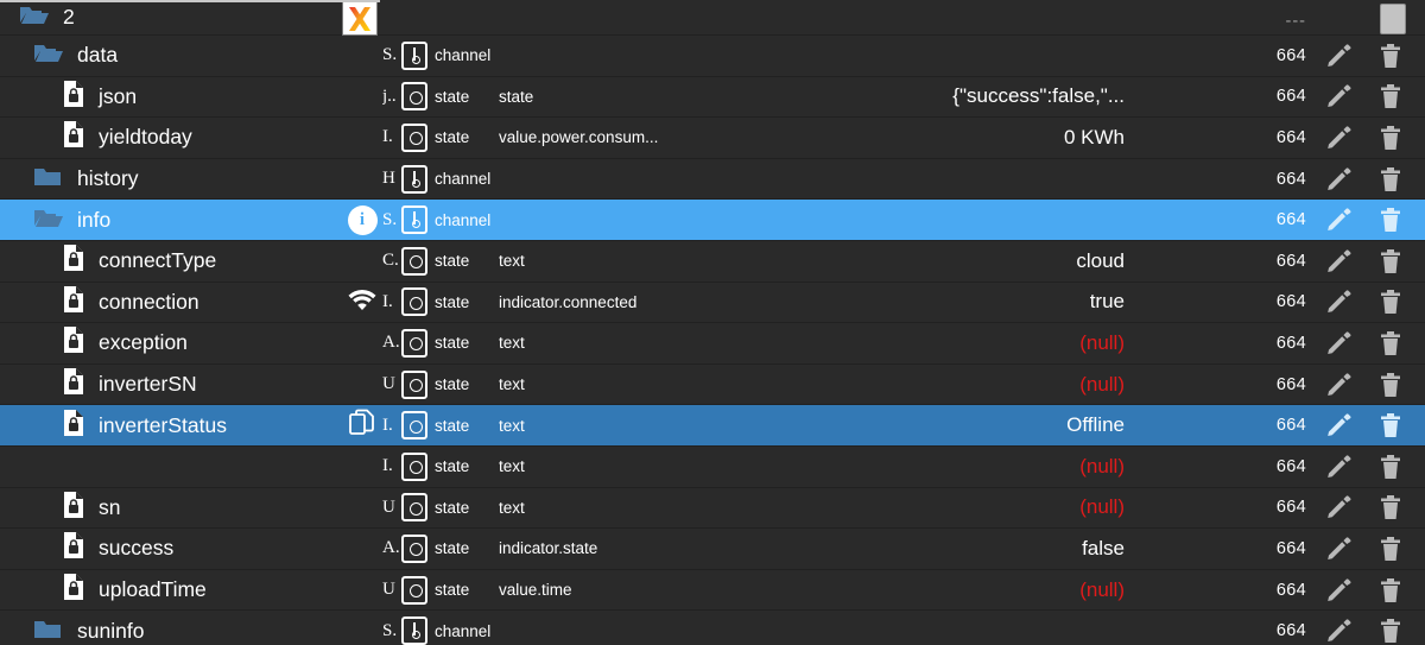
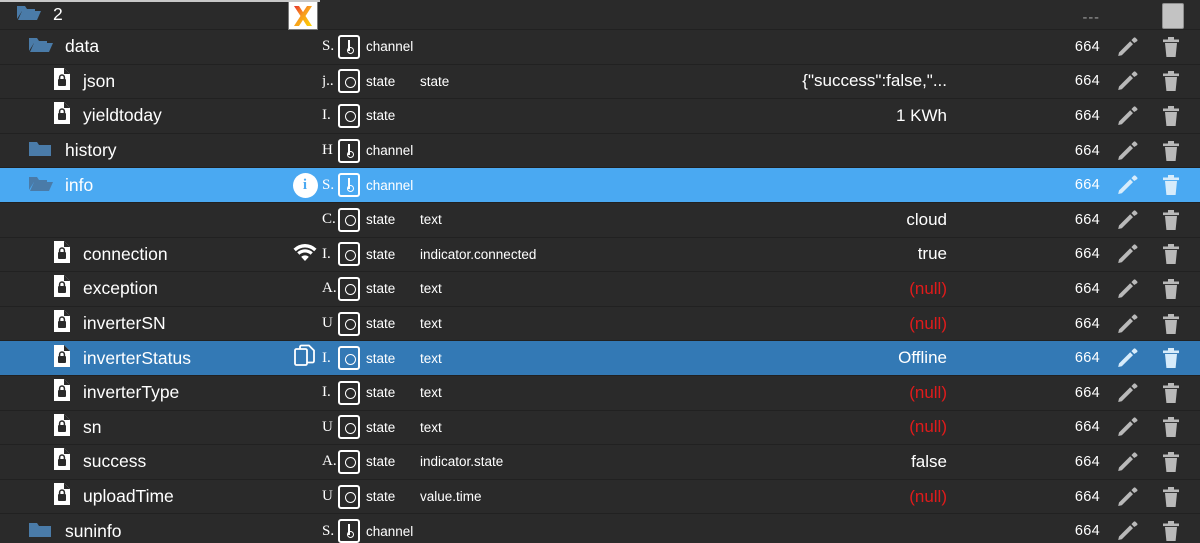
  2
  ---
  data
  S.
  channel
  664
  json
  j..
  state
  state
  {"success":false,"...
  664
  yieldtoday
  I.
  state
- value.power.consum...
- 0 KWh
+ 1 KWh
  664
  history
  H
  channel
  664
  info
  i
  S.
  channel
  664
- connectType
  C.
  state
  text
  cloud
  664
  connection
  I.
  state
  indicator.connected
  true
  664
  exception
  A.
  state
  text
  (null)
  664
  inverterSN
  U
  state
  text
  (null)
  664
  inverterStatus
  I.
  state
  text
  Offline
  664
+ inverterType
  I.
  state
  text
  (null)
  664
  sn
  U
  state
  text
  (null)
  664
  success
  A.
  state
  indicator.state
  false
  664
  uploadTime
  U
  state
  value.time
  (null)
  664
  suninfo
  S.
  channel
  664
